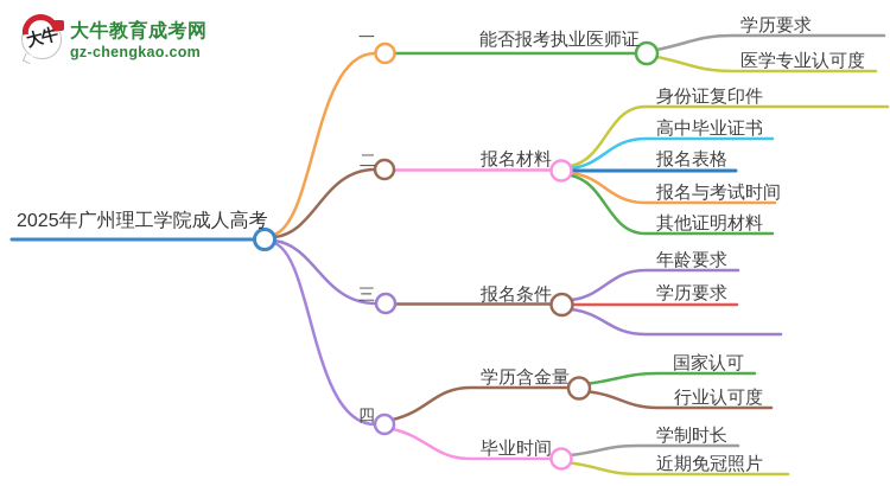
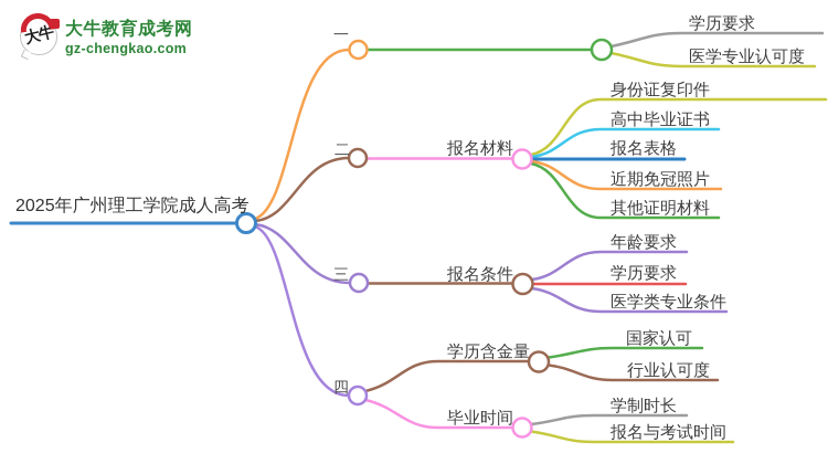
  大牛教育成考网
  gz-chengkao.com
  2025年广州理工学院成人高考
  一
  二
  三
  四
- 能否报考执业医师证
  学历要求
  医学专业认可度
  报名材料
  身份证复印件
  高中毕业证书
  报名表格
- 报名与考试时间
+ 近期免冠照片
  其他证明材料
  报名条件
  年龄要求
  学历要求
+ 医学类专业条件
  学历含金量
  国家认可
  行业认可度
  毕业时间
  学制时长
- 近期免冠照片
+ 报名与考试时间
